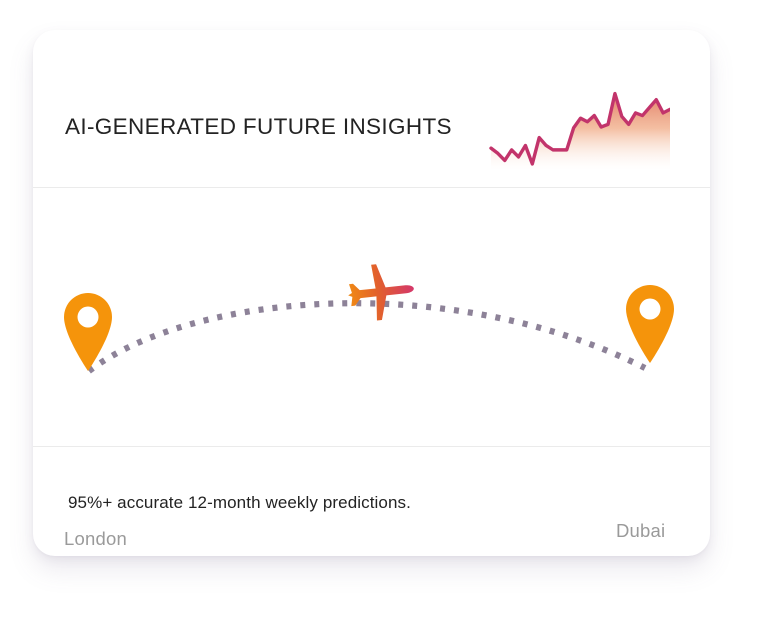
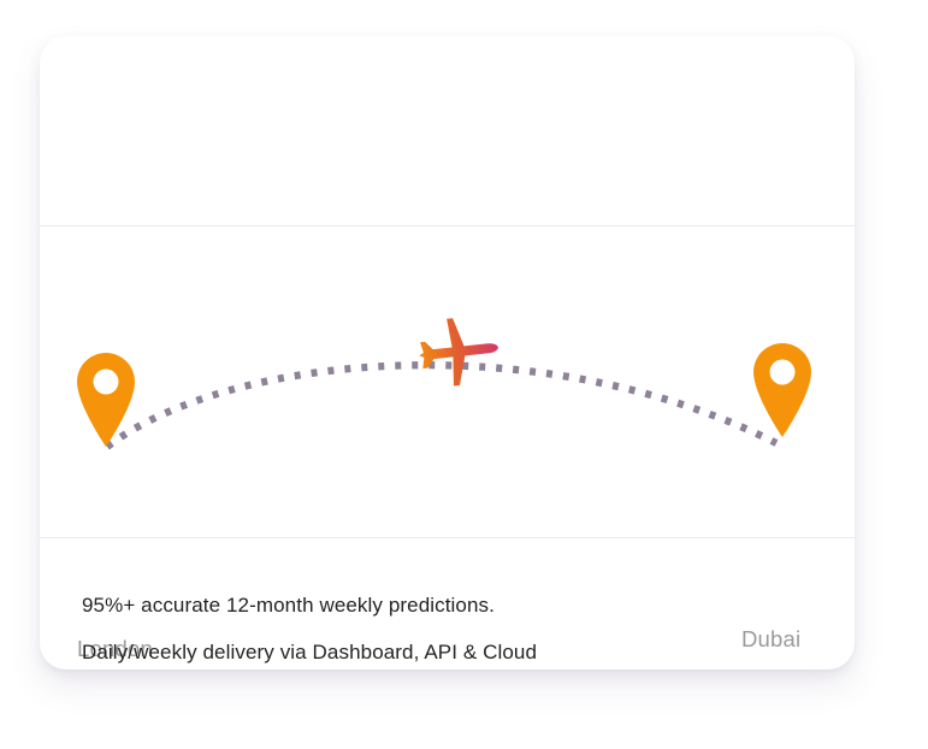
- AI-GENERATED FUTURE INSIGHTS
  London
  Dubai
  95%+ accurate 12-month weekly predictions.
+ Daily/weekly delivery via Dashboard, API & Cloud
